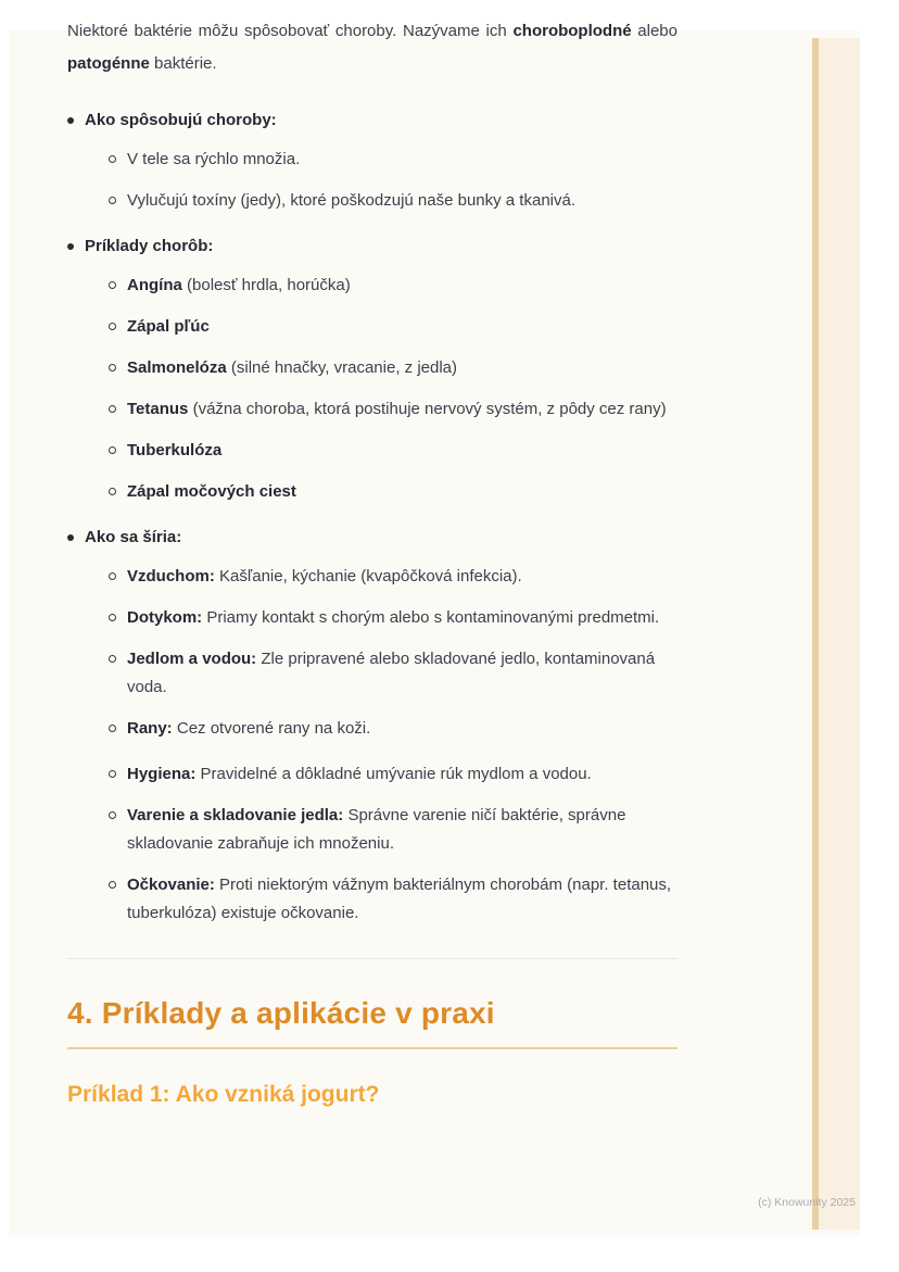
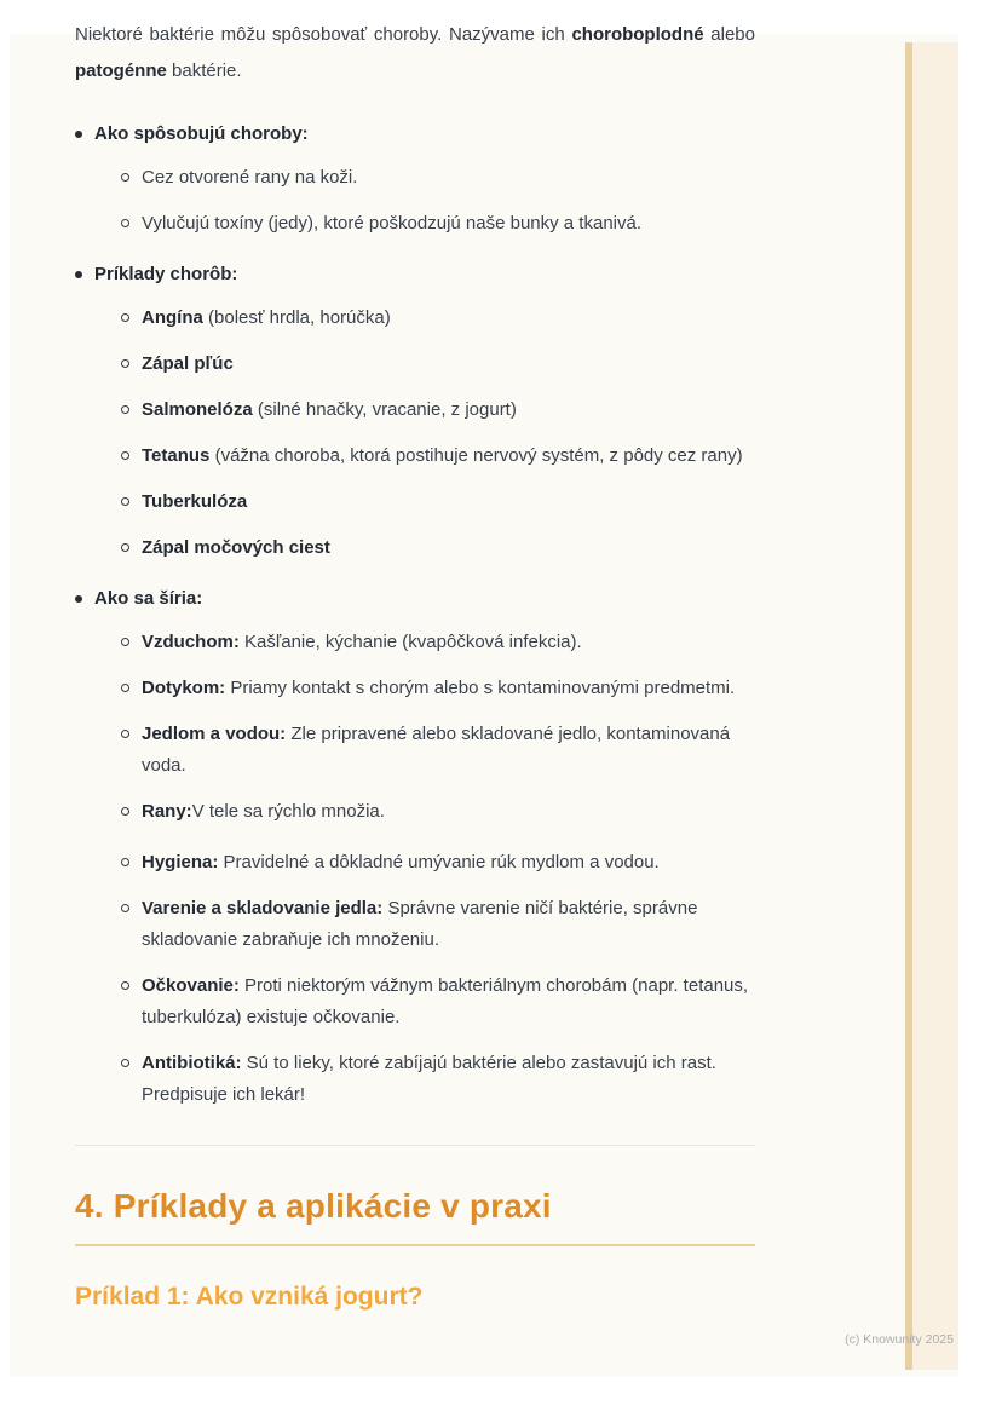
  Niektoré baktérie môžu spôsobovať choroby. Nazývame ich choroboplodné alebo patogénne baktérie.
  Ako spôsobujú choroby:
- V tele sa rýchlo množia.
+ Cez otvorené rany na koži.
  Vylučujú toxíny (jedy), ktoré poškodzujú naše bunky a tkanivá.
  Príklady chorôb:
  Angína (bolesť hrdla, horúčka)
  Zápal pľúc
- Salmonelóza (silné hnačky, vracanie, z jedla)
+ Salmonelóza (silné hnačky, vracanie, z jogurt)
  Tetanus (vážna choroba, ktorá postihuje nervový systém, z pôdy cez rany)
  Tuberkulóza
  Zápal močových ciest
  Ako sa šíria:
  Vzduchom: Kašľanie, kýchanie (kvapôčková infekcia).
  Dotykom: Priamy kontakt s chorým alebo s kontaminovanými predmetmi.
  Jedlom a vodou: Zle pripravené alebo skladované jedlo, kontaminovaná voda.
- Rany: Cez otvorené rany na koži.
+ Rany:V tele sa rýchlo množia.
  Hygiena: Pravidelné a dôkladné umývanie rúk mydlom a vodou.
  Varenie a skladovanie jedla: Správne varenie ničí baktérie, správne skladovanie zabraňuje ich množeniu.
  Očkovanie: Proti niektorým vážnym bakteriálnym chorobám (napr. tetanus, tuberkulóza) existuje očkovanie.
+ Antibiotiká: Sú to lieky, ktoré zabíjajú baktérie alebo zastavujú ich rast. Predpisuje ich lekár!
  4. Príklady a aplikácie v praxi
  Príklad 1: Ako vzniká jogurt?
  (c) Knowunity 2025
